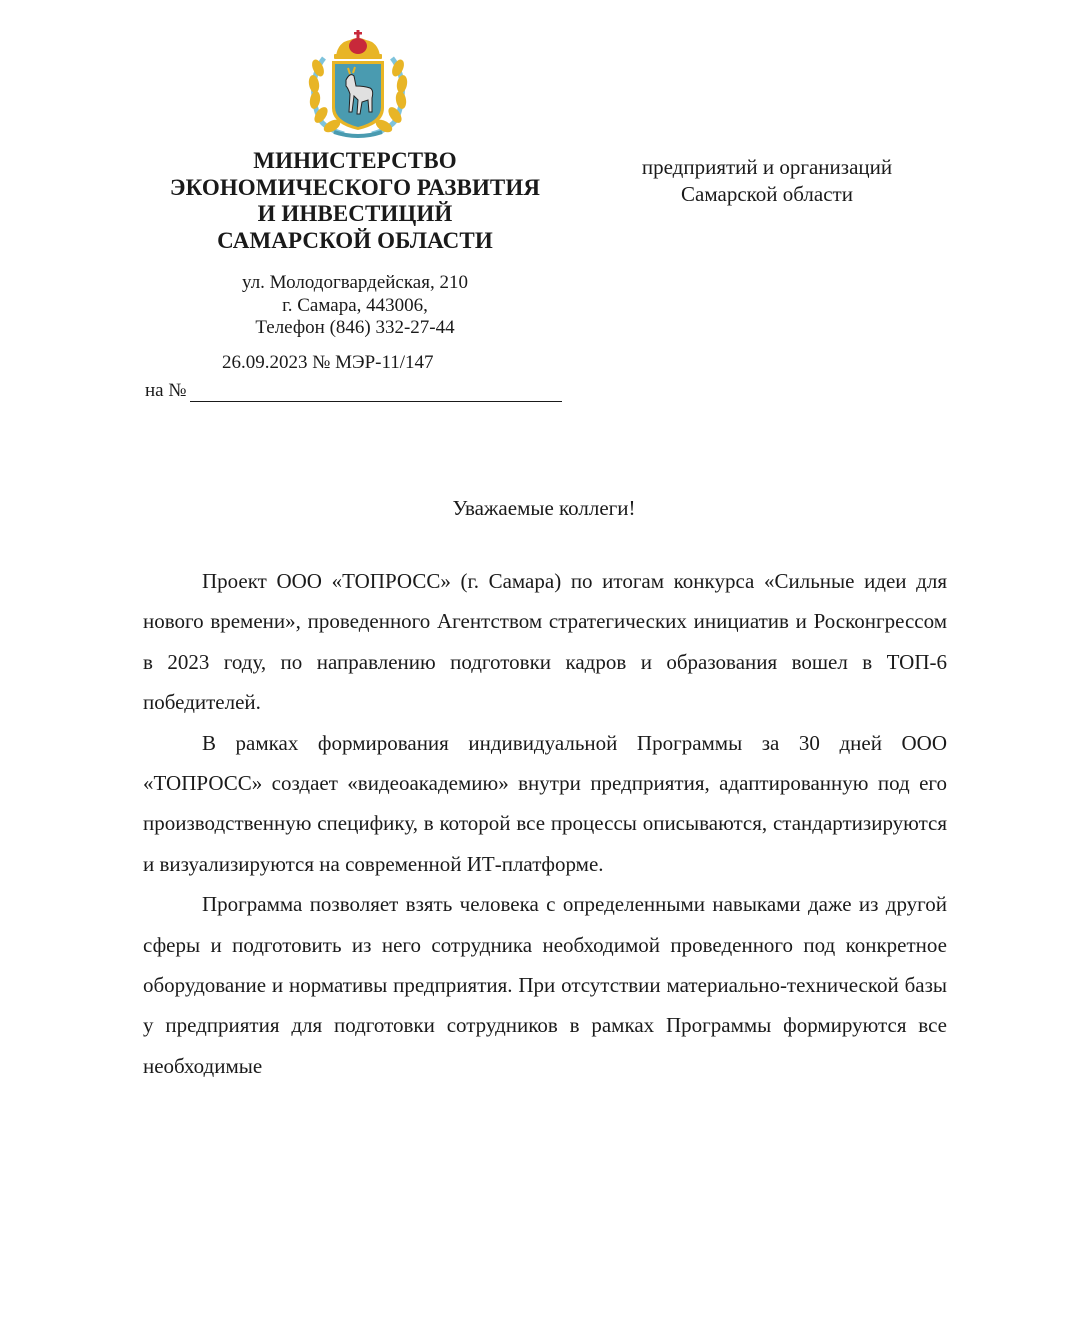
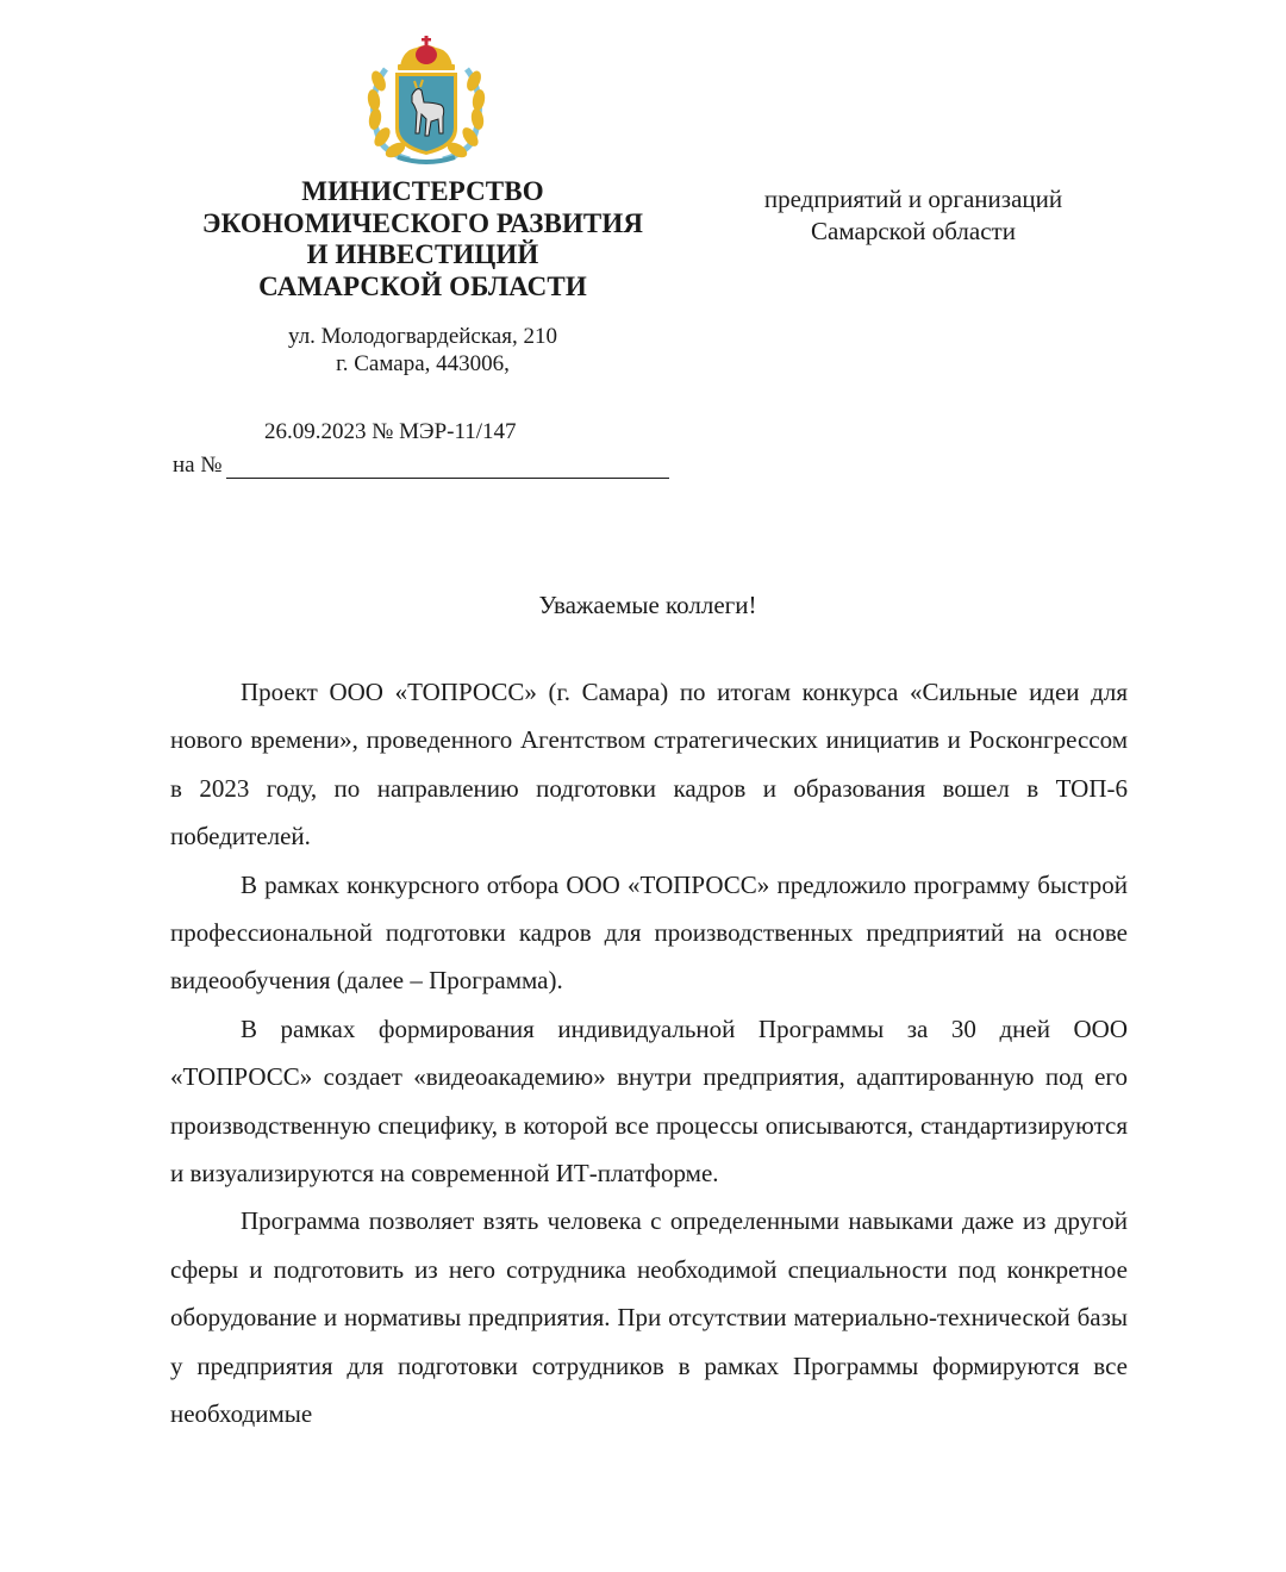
  МИНИСТЕРСТВО
  ЭКОНОМИЧЕСКОГО РАЗВИТИЯ
  И ИНВЕСТИЦИЙ
  САМАРСКОЙ ОБЛАСТИ
  ул. Молодогвардейская, 210
  г. Самара, 443006,
- Телефон (846) 332-27-44
  26.09.2023 № МЭР-11/147
  на №
  предприятий и организаций
  Самарской области
  Уважаемые коллеги!
  Проект ООО «ТОПРОСС» (г. Самара) по итогам конкурса «Сильные идеи для нового времени», проведенного Агентством стратегических инициатив и Росконгрессом в 2023 году, по направлению подготовки кадров и образования вошел в ТОП-6 победителей.
+ В рамках конкурсного отбора ООО «ТОПРОСС» предложило программу быстрой профессиональной подготовки кадров для производственных предприятий на основе видеообучения (далее – Программа).
  В рамках формирования индивидуальной Программы за 30 дней ООО «ТОПРОСС» создает «видеоакадемию» внутри предприятия, адаптированную под его производственную специфику, в которой все процессы описываются, стандартизируются и визуализируются на современной ИТ-платформе.
- Программа позволяет взять человека с определенными навыками даже из другой сферы и подготовить из него сотрудника необходимой проведенного под конкретное оборудование и нормативы предприятия. При отсутствии материально-технической базы у предприятия для подготовки сотрудников в рамках Программы формируются все необходимые
+ Программа позволяет взять человека с определенными навыками даже из другой сферы и подготовить из него сотрудника необходимой специальности под конкретное оборудование и нормативы предприятия. При отсутствии материально-технической базы у предприятия для подготовки сотрудников в рамках Программы формируются все необходимые
